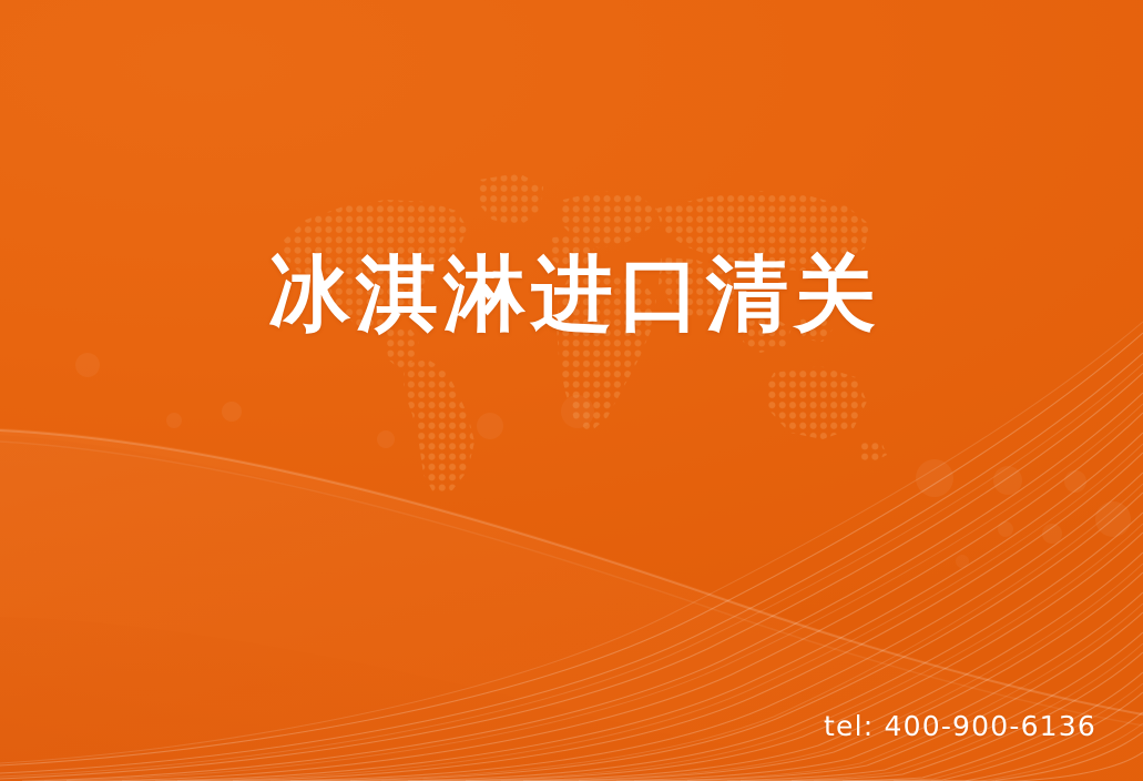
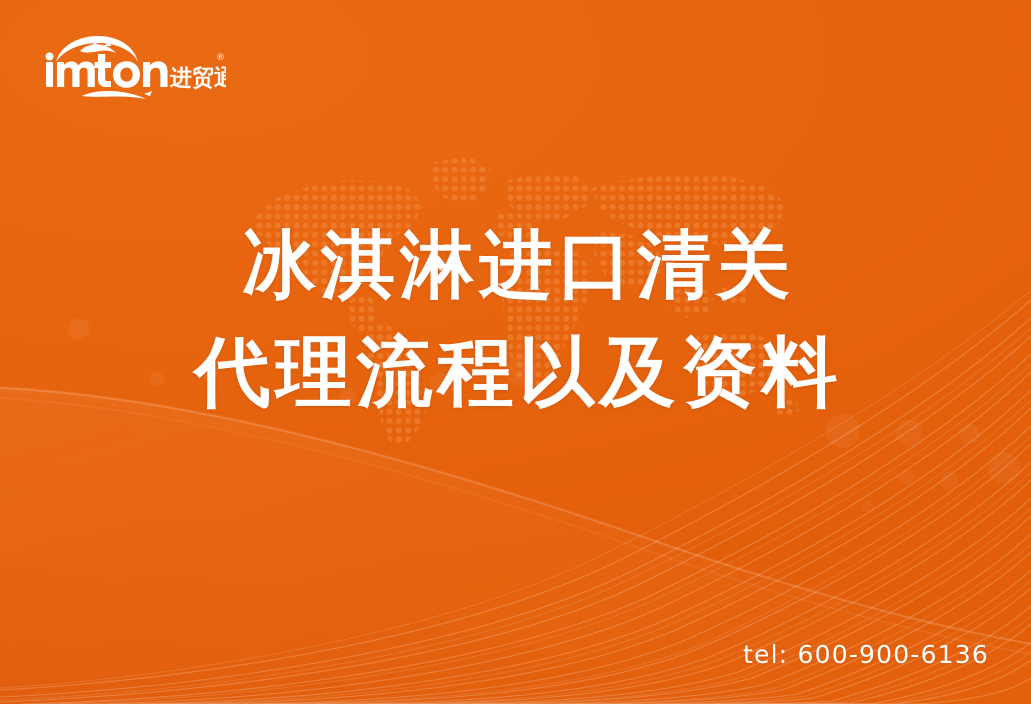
+ 进贸通
+ ®
  冰淇淋进口清关
+ 代理流程以及资料
- tel: 400-900-6136
+ tel: 600-900-6136
